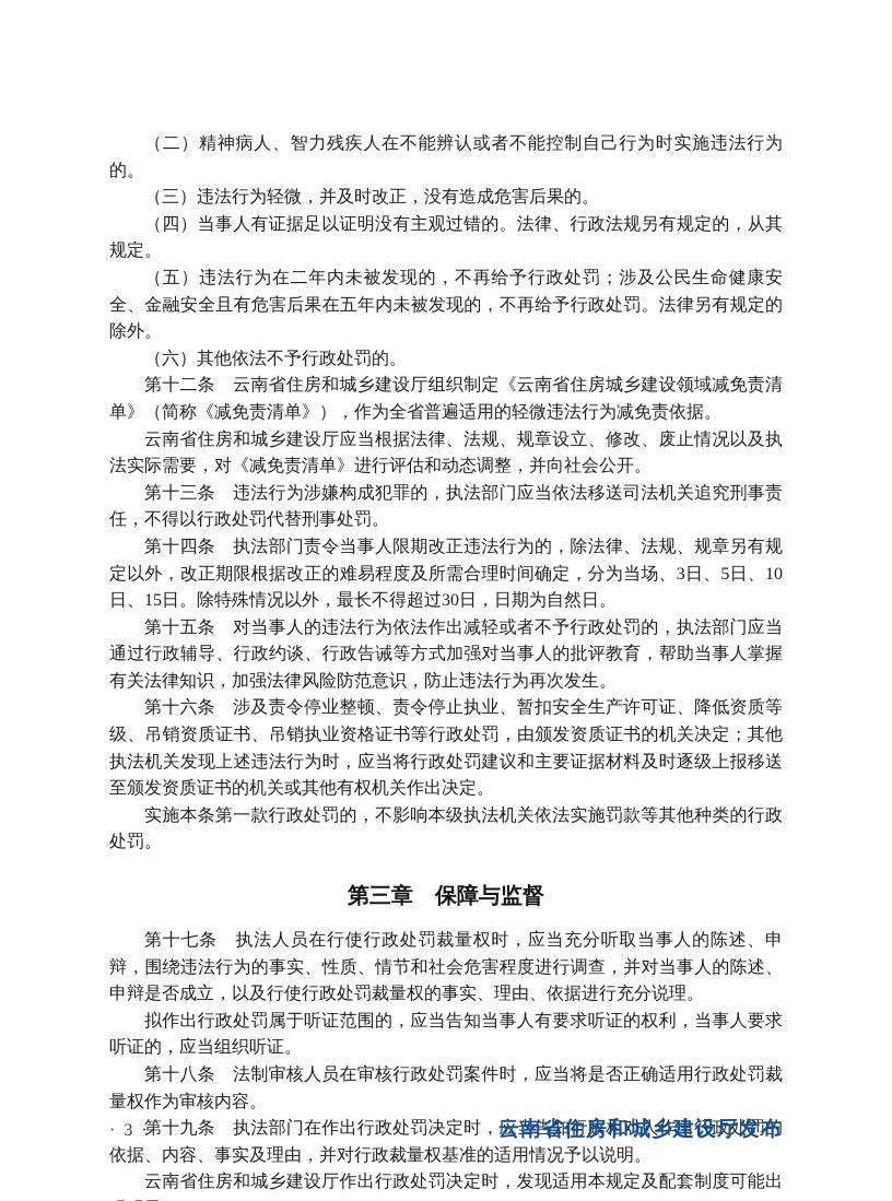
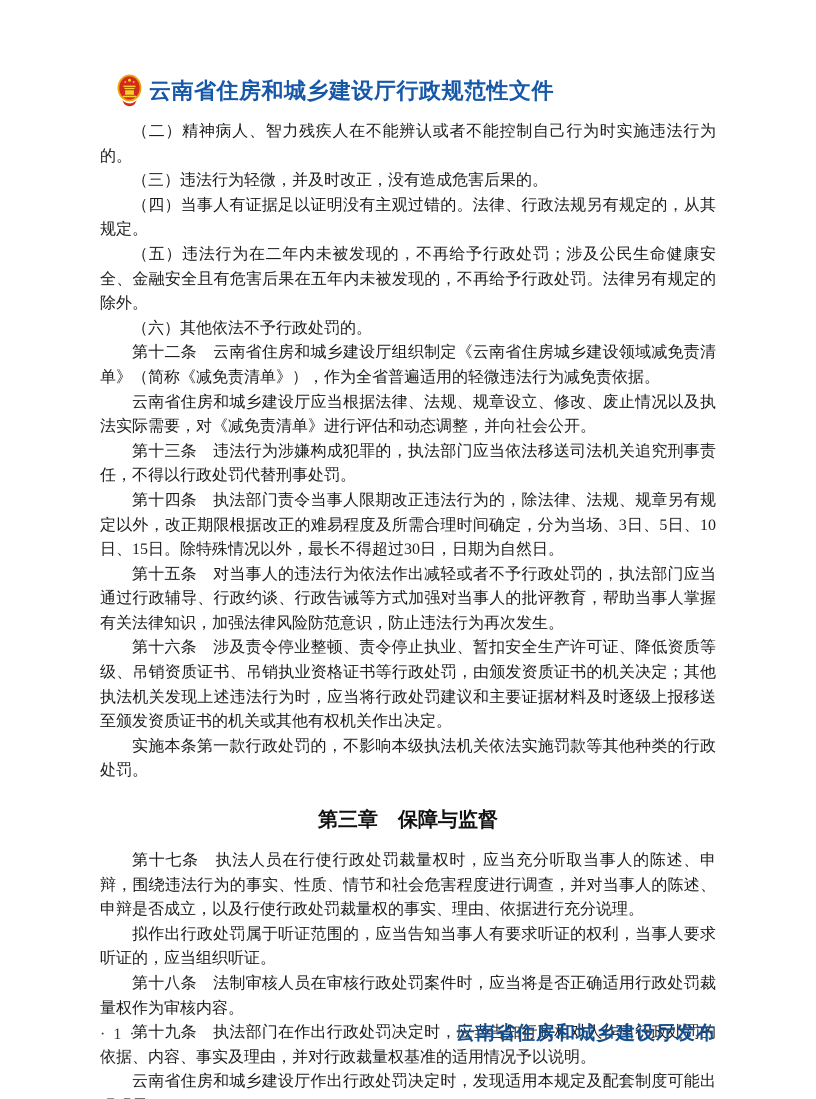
+ 云南省住房和城乡建设厅行政规范性文件
  （二）精神病人、智力残疾人在不能辨认或者不能控制自己行为时实施违法行为的。
  （三）违法行为轻微，并及时改正，没有造成危害后果的。
  （四）当事人有证据足以证明没有主观过错的。法律、行政法规另有规定的，从其规定。
  （五）违法行为在二年内未被发现的，不再给予行政处罚；涉及公民生命健康安全、金融安全且有危害后果在五年内未被发现的，不再给予行政处罚。法律另有规定的除外。
  （六）其他依法不予行政处罚的。
  第十二条 云南省住房和城乡建设厅组织制定《云南省住房城乡建设领域减免责清单》（简称《减免责清单》），作为全省普遍适用的轻微违法行为减免责依据。
  云南省住房和城乡建设厅应当根据法律、法规、规章设立、修改、废止情况以及执法实际需要，对《减免责清单》进行评估和动态调整，并向社会公开。
  第十三条 违法行为涉嫌构成犯罪的，执法部门应当依法移送司法机关追究刑事责任，不得以行政处罚代替刑事处罚。
  第十四条 执法部门责令当事人限期改正违法行为的，除法律、法规、规章另有规定以外，改正期限根据改正的难易程度及所需合理时间确定，分为当场、3日、5日、10日、15日。除特殊情况以外，最长不得超过30日，日期为自然日。
  第十五条 对当事人的违法行为依法作出减轻或者不予行政处罚的，执法部门应当通过行政辅导、行政约谈、行政告诫等方式加强对当事人的批评教育，帮助当事人掌握有关法律知识，加强法律风险防范意识，防止违法行为再次发生。
  第十六条 涉及责令停业整顿、责令停止执业、暂扣安全生产许可证、降低资质等级、吊销资质证书、吊销执业资格证书等行政处罚，由颁发资质证书的机关决定；其他执法机关发现上述违法行为时，应当将行政处罚建议和主要证据材料及时逐级上报移送至颁发资质证书的机关或其他有权机关作出决定。
  实施本条第一款行政处罚的，不影响本级执法机关依法实施罚款等其他种类的行政处罚。
  第三章 保障与监督
  第十七条 执法人员在行使行政处罚裁量权时，应当充分听取当事人的陈述、申辩，围绕违法行为的事实、性质、情节和社会危害程度进行调查，并对当事人的陈述、申辩是否成立，以及行使行政处罚裁量权的事实、理由、依据进行充分说理。
  拟作出行政处罚属于听证范围的，应当告知当事人有要求听证的权利，当事人要求听证的，应当组织听证。
  第十八条 法制审核人员在审核行政处罚案件时，应当将是否正确适用行政处罚裁量权作为审核内容。
  第十九条 执法部门在作出行政处罚决定时，应当告知行政相对人作出行政处罚的依据、内容、事实及理由，并对行政裁量权基准的适用情况予以说明。
  云南省住房和城乡建设厅作出行政处罚决定时，发现适用本规定及配套制度可能出
- · 3 ·
+ · 1 ·
  云南省住房和城乡建设厅发布
